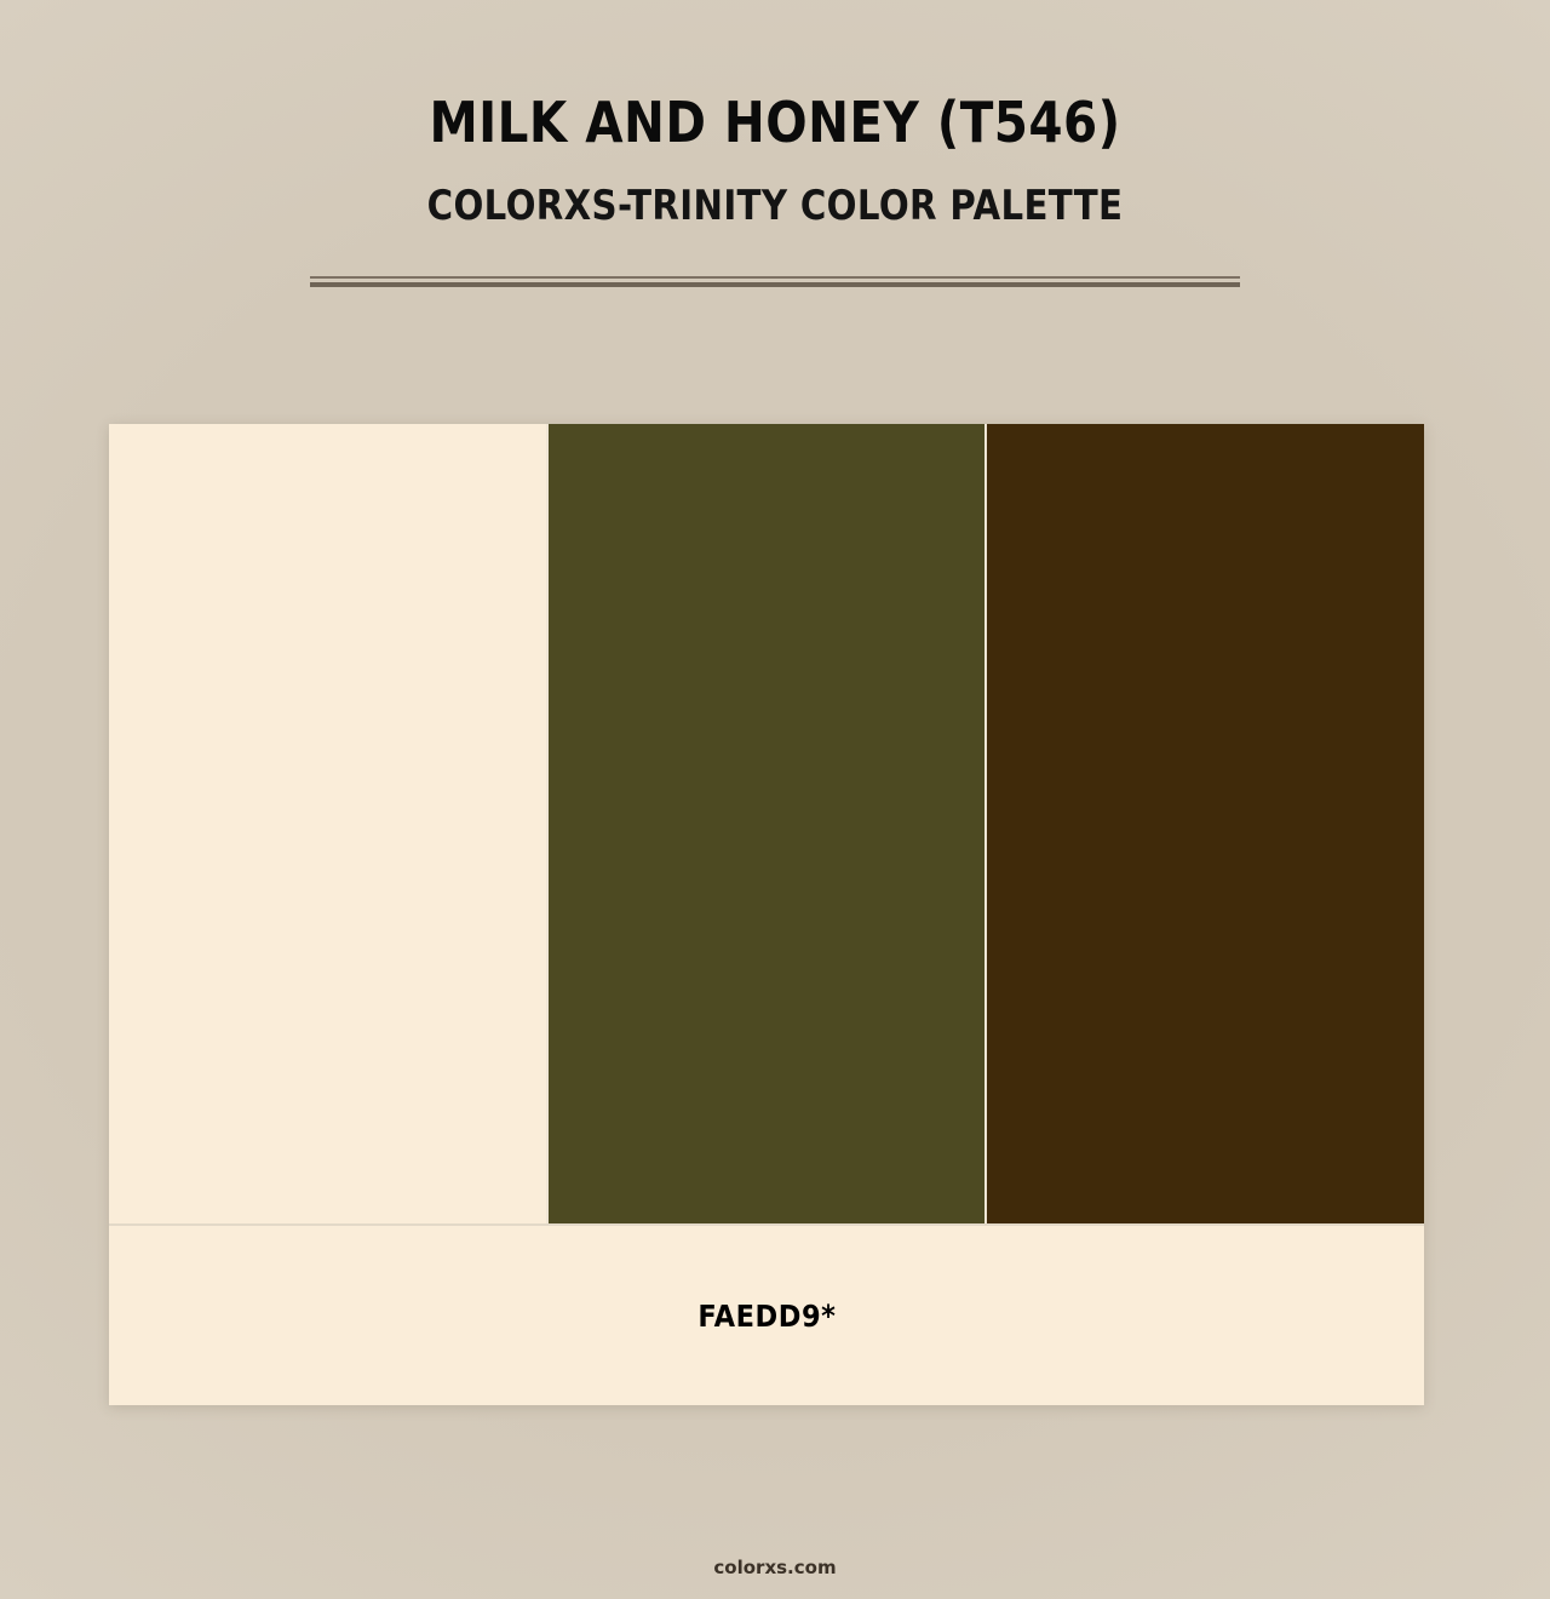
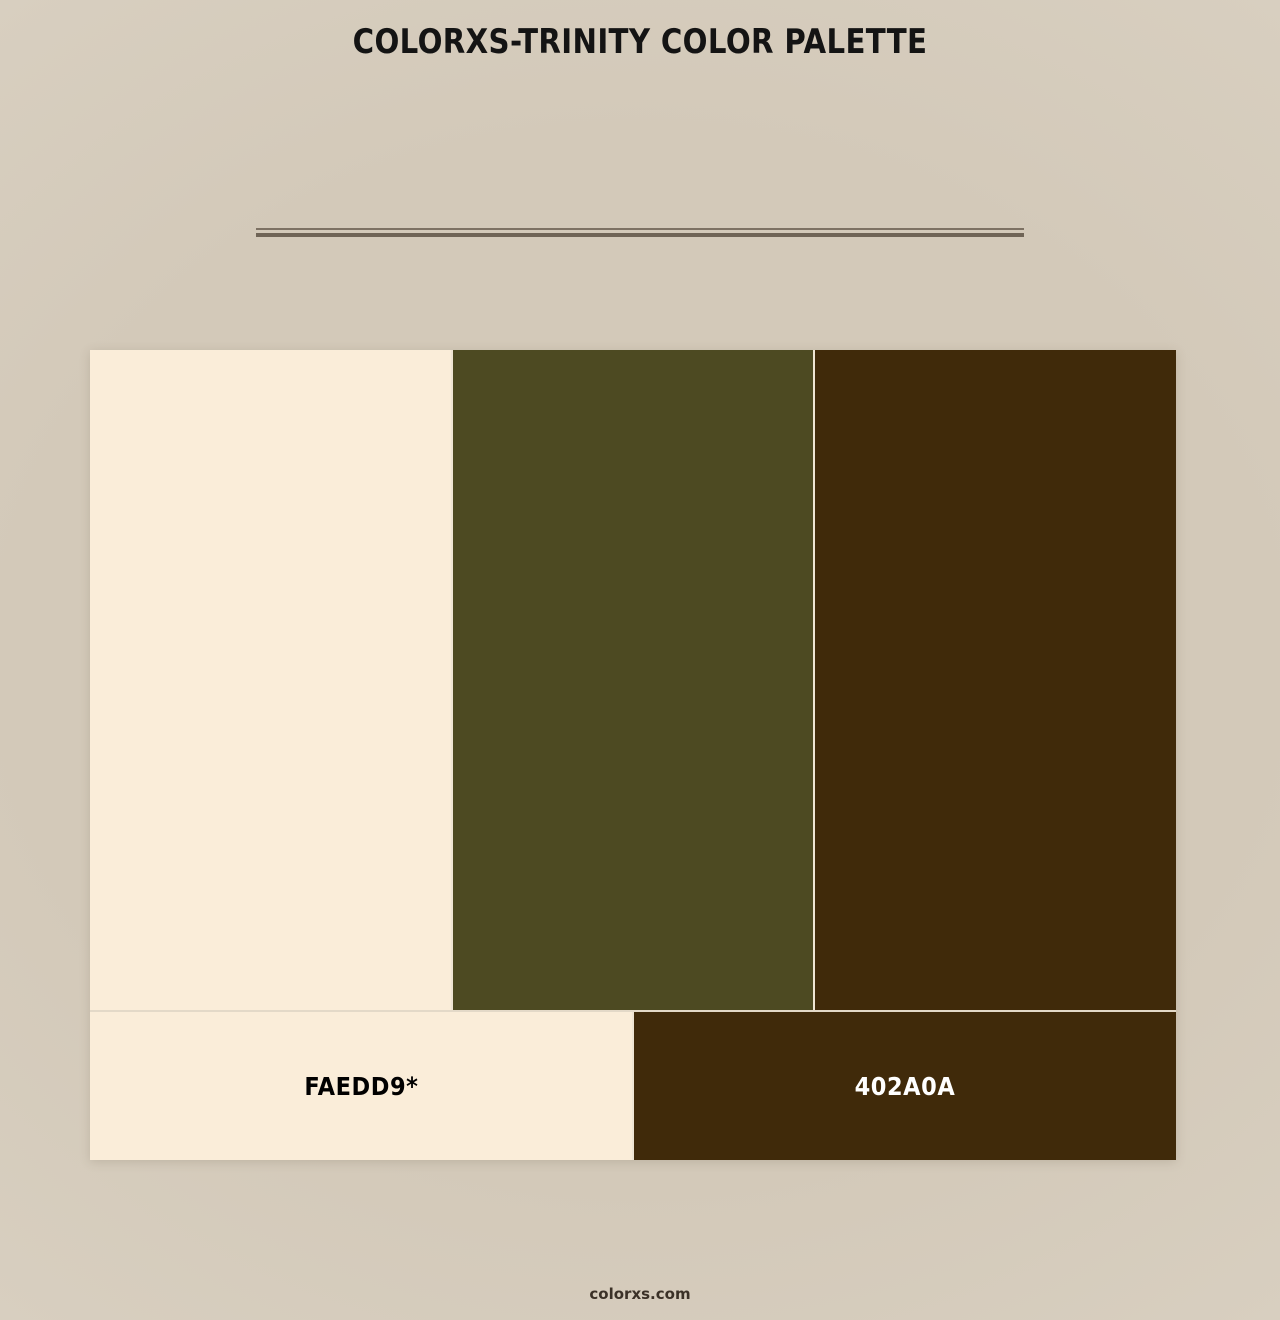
- MILK AND HONEY (T546)
  COLORXS-TRINITY COLOR PALETTE
  FAEDD9*
+ 402A0A
  colorxs.com
